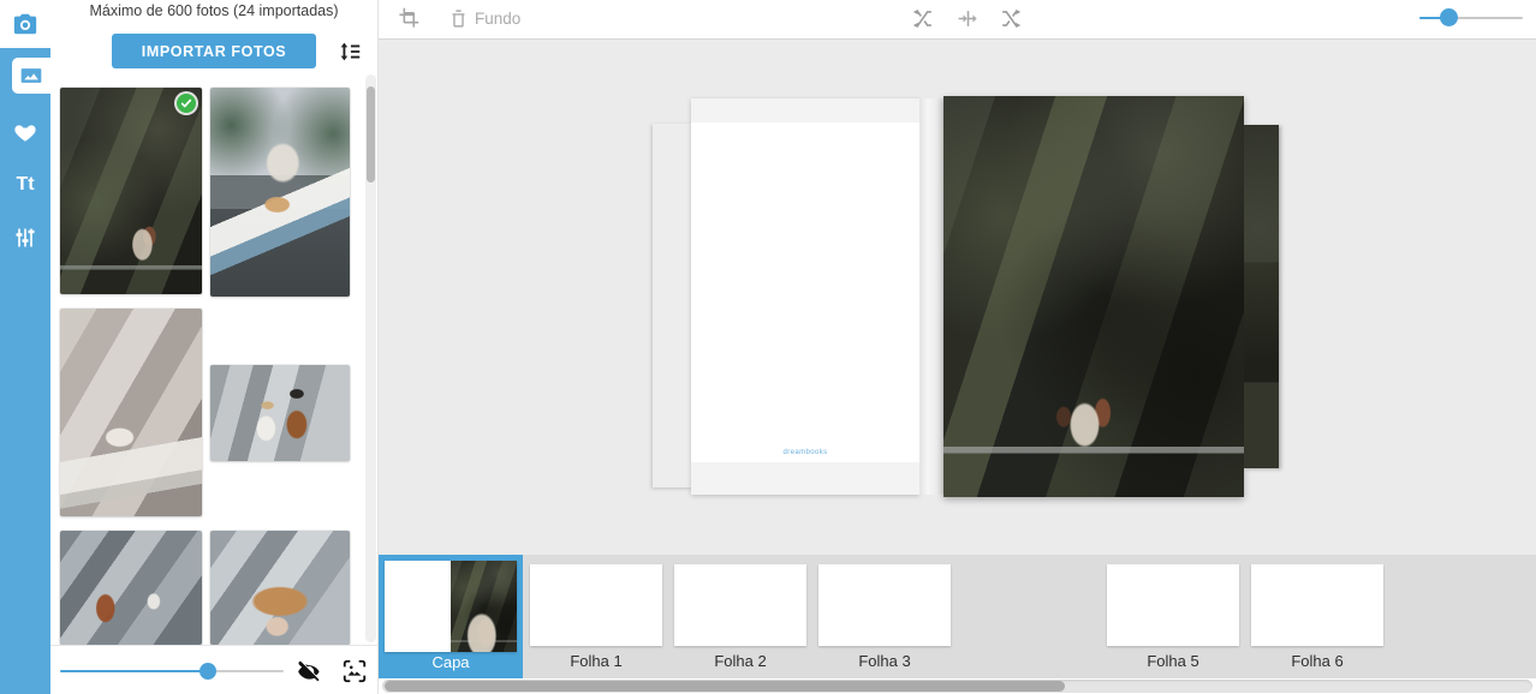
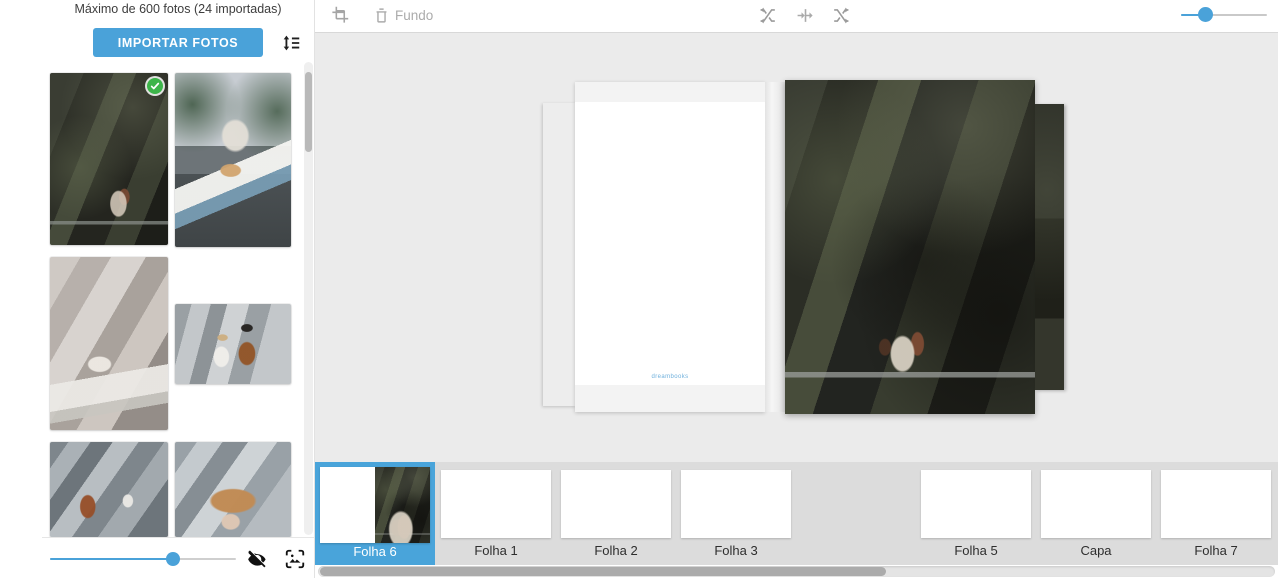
- Tt
  Máximo de 600 fotos (24 importadas)
  IMPORTAR FOTOS
  Fundo
- Capa
+ Folha 6
  Folha 1
  Folha 2
  Folha 3
  Folha 5
- Folha 6
+ Capa
+ Folha 7
